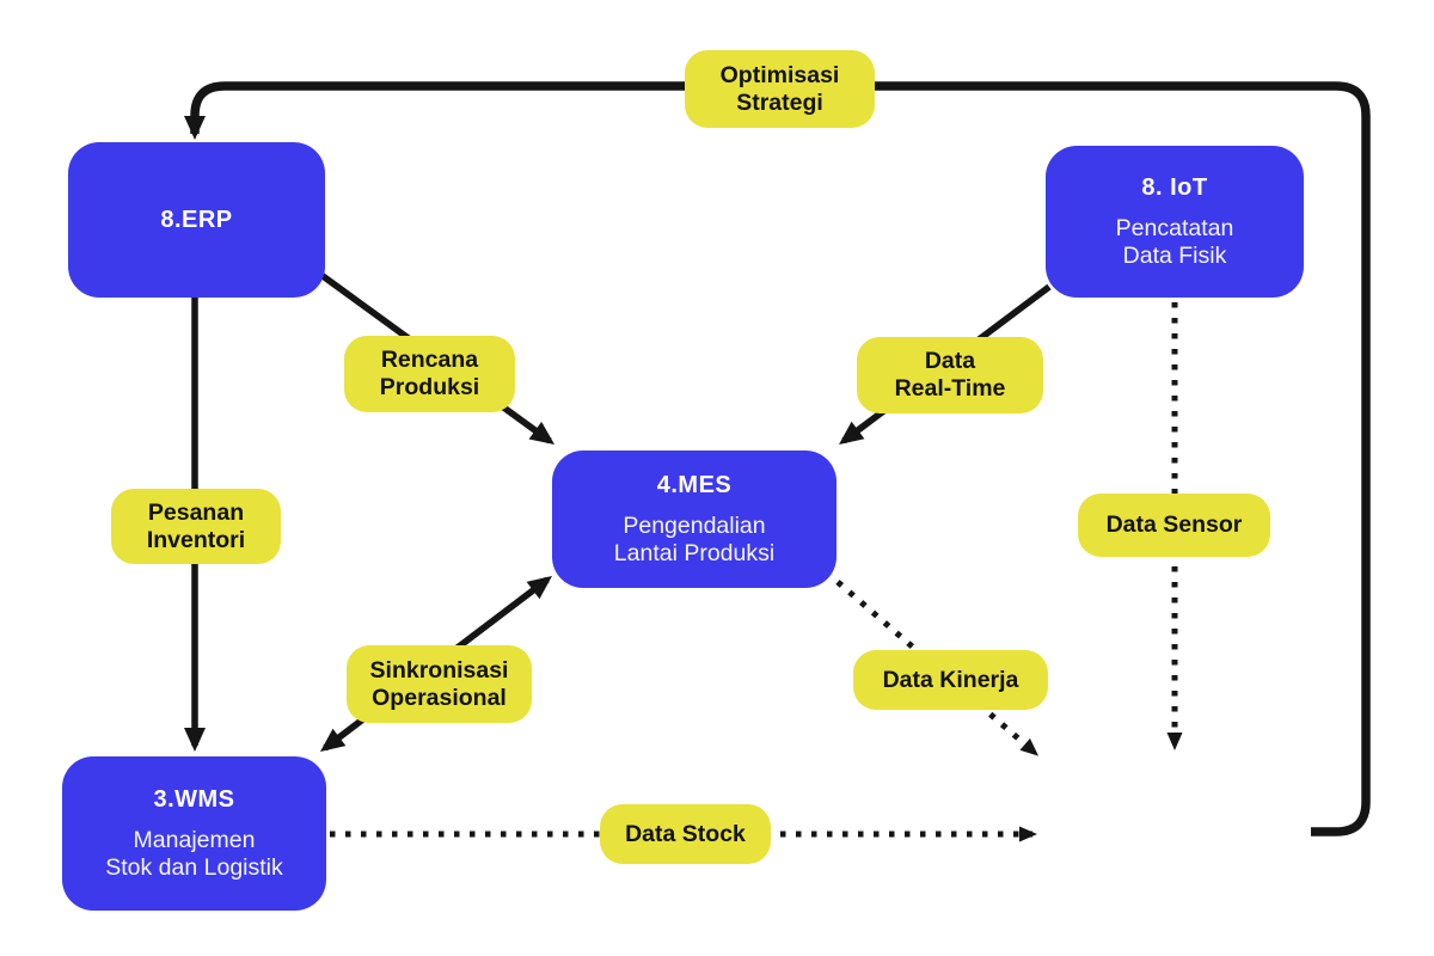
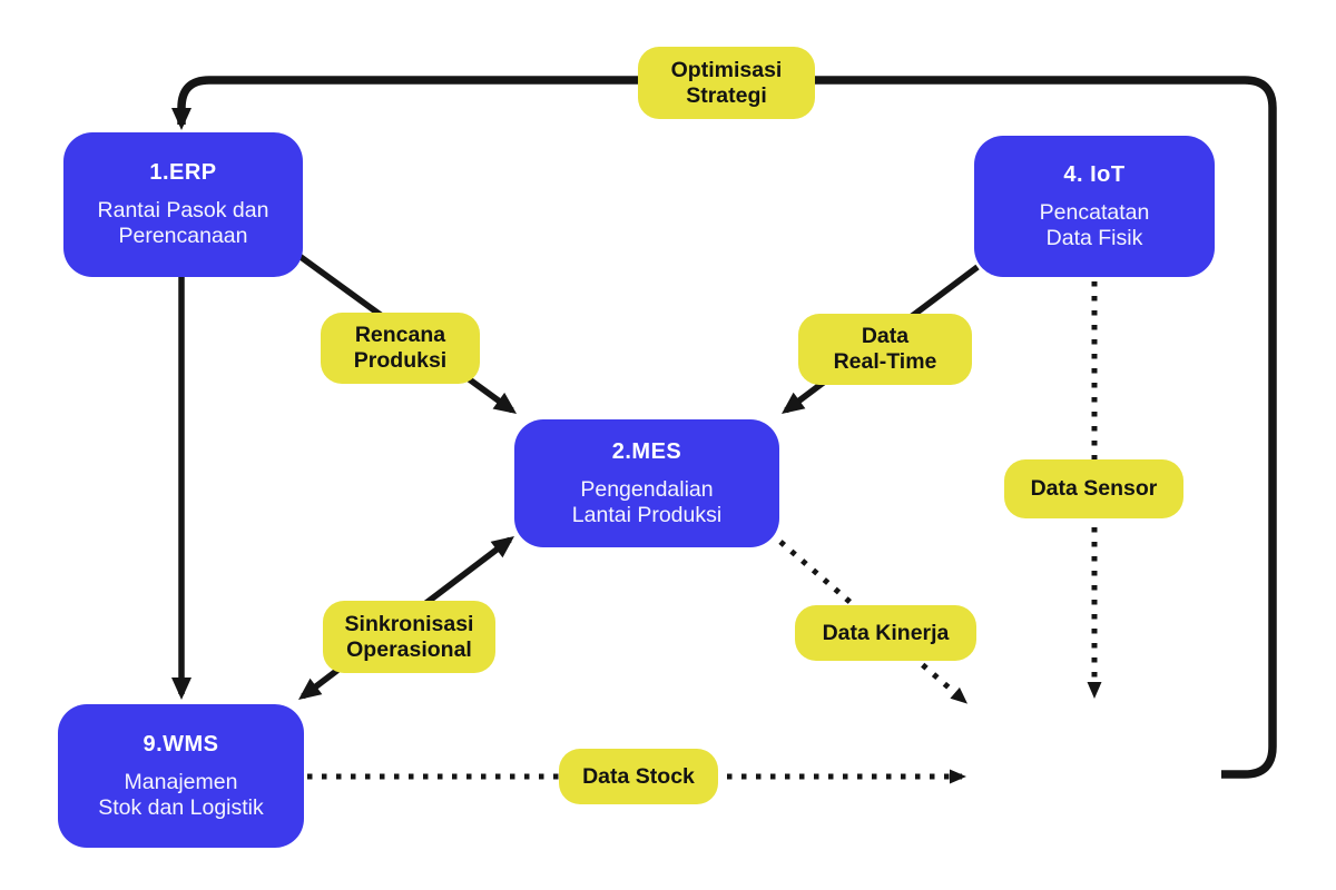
- 8.ERP
+ 1.ERP
+ Rantai Pasok dan
+ Perencanaan
- 4.MES
+ 2.MES
  Pengendalian
  Lantai Produksi
- 3.WMS
+ 9.WMS
  Manajemen
  Stok dan Logistik
- 8. IoT
+ 4. IoT
  Pencatatan
  Data Fisik
  Optimisasi
  Strategi
  Rencana
  Produksi
  Data
  Real-Time
- Pesanan
- Inventori
  Data Sensor
  Sinkronisasi
  Operasional
  Data Kinerja
  Data Stock
